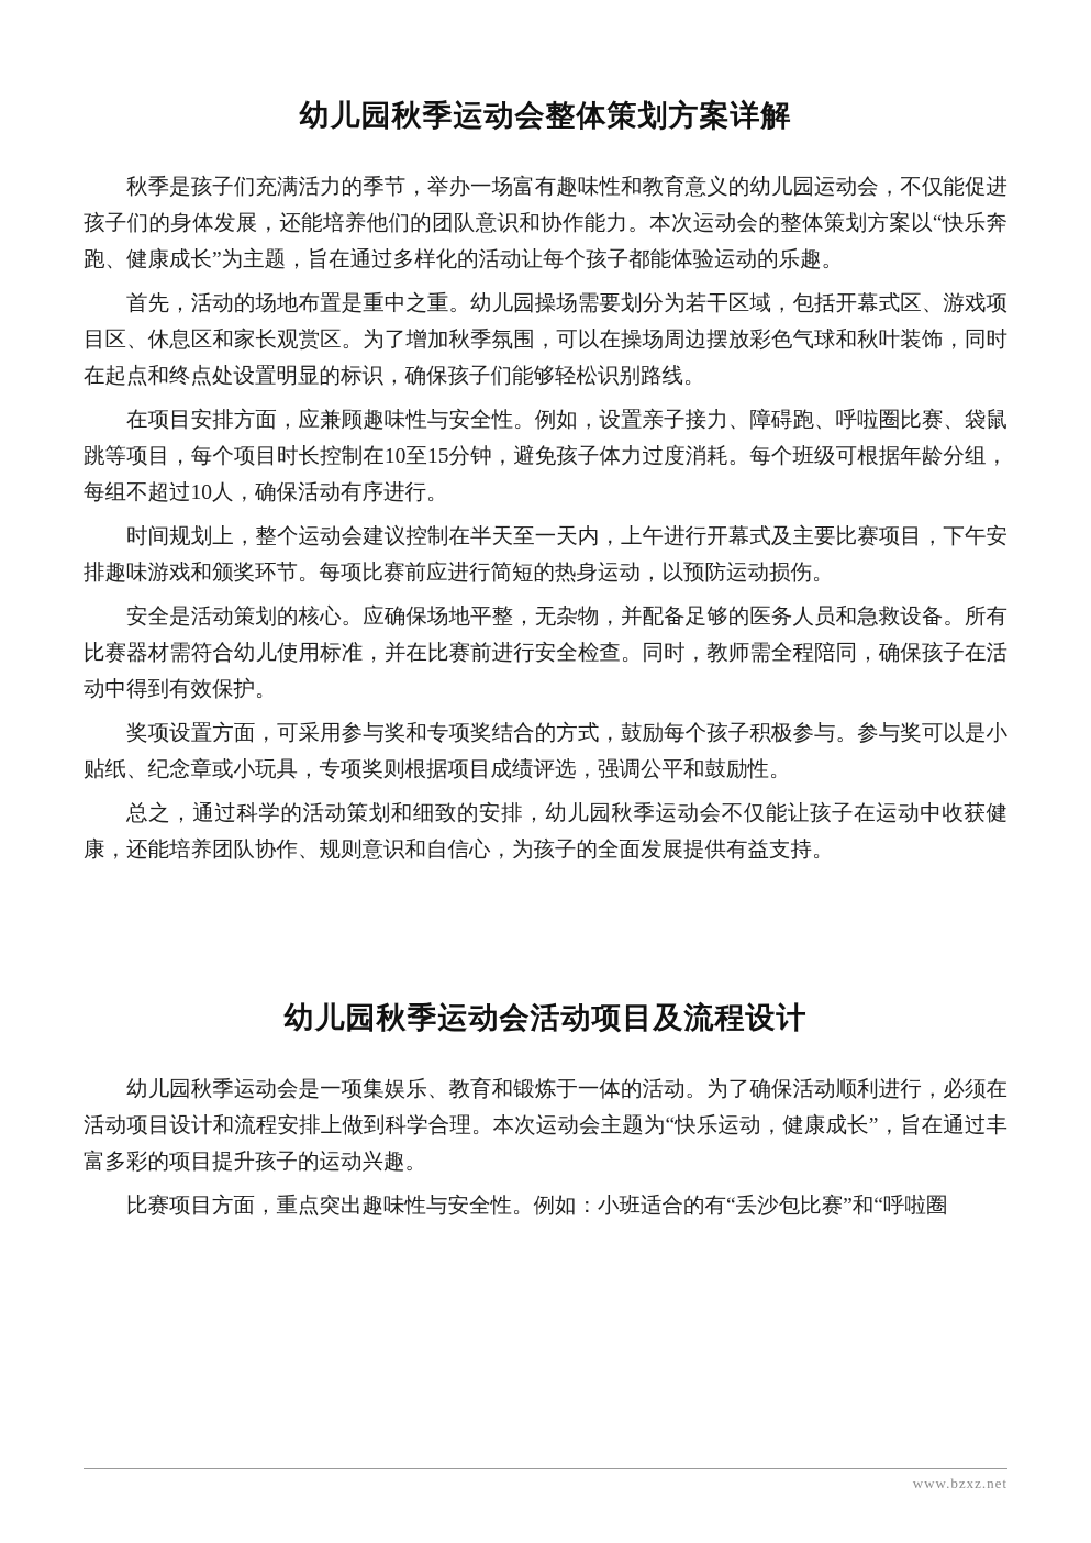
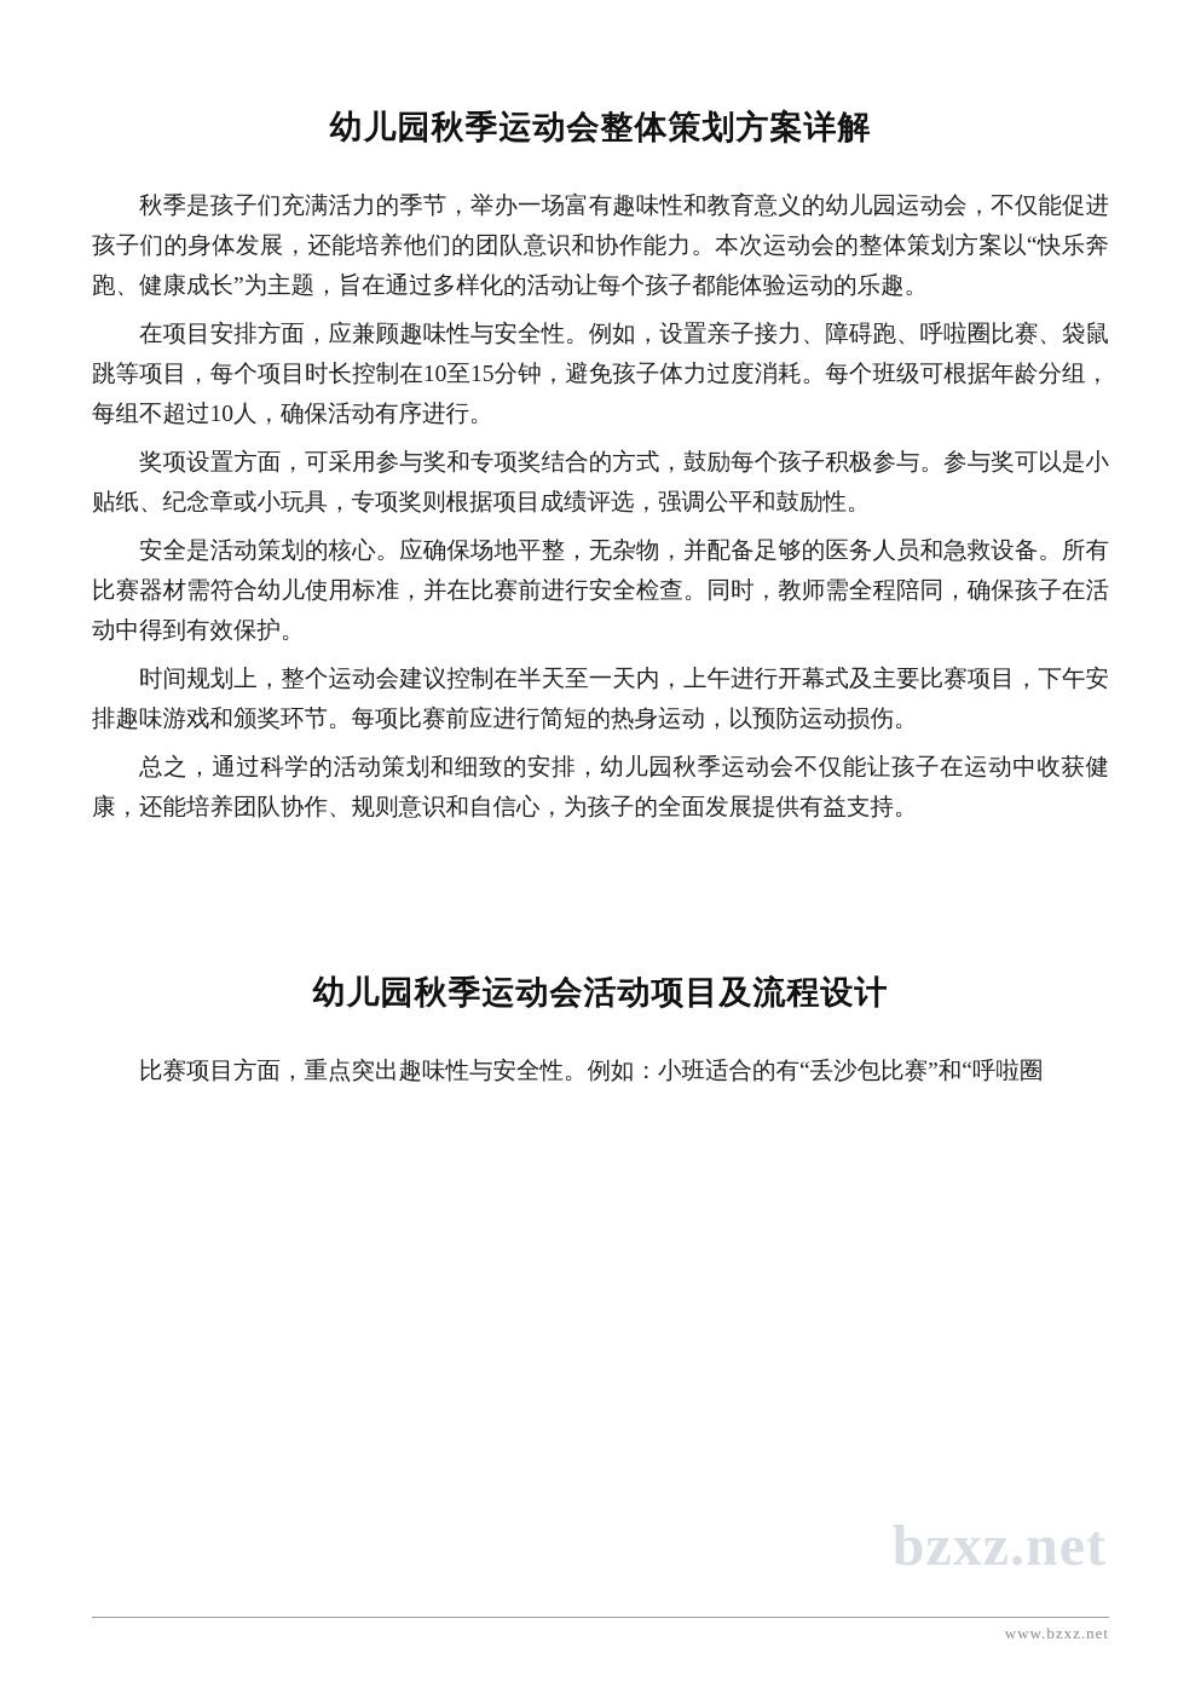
+ bzxz.net
  幼儿园秋季运动会整体策划方案详解
  秋季是孩子们充满活力的季节，举办一场富有趣味性和教育意义的幼儿园运动会，不仅能促进孩子们的身体发展，还能培养他们的团队意识和协作能力。本次运动会的整体策划方案以“快乐奔跑、健康成长”为主题，旨在通过多样化的活动让每个孩子都能体验运动的乐趣。
- 首先，活动的场地布置是重中之重。幼儿园操场需要划分为若干区域，包括开幕式区、游戏项目区、休息区和家长观赏区。为了增加秋季氛围，可以在操场周边摆放彩色气球和秋叶装饰，同时在起点和终点处设置明显的标识，确保孩子们能够轻松识别路线。
  在项目安排方面，应兼顾趣味性与安全性。例如，设置亲子接力、障碍跑、呼啦圈比赛、袋鼠跳等项目，每个项目时长控制在10至15分钟，避免孩子体力过度消耗。每个班级可根据年龄分组，每组不超过10人，确保活动有序进行。
- 时间规划上，整个运动会建议控制在半天至一天内，上午进行开幕式及主要比赛项目，下午安排趣味游戏和颁奖环节。每项比赛前应进行简短的热身运动，以预防运动损伤。
+ 奖项设置方面，可采用参与奖和专项奖结合的方式，鼓励每个孩子积极参与。参与奖可以是小贴纸、纪念章或小玩具，专项奖则根据项目成绩评选，强调公平和鼓励性。
  安全是活动策划的核心。应确保场地平整，无杂物，并配备足够的医务人员和急救设备。所有比赛器材需符合幼儿使用标准，并在比赛前进行安全检查。同时，教师需全程陪同，确保孩子在活动中得到有效保护。
- 奖项设置方面，可采用参与奖和专项奖结合的方式，鼓励每个孩子积极参与。参与奖可以是小贴纸、纪念章或小玩具，专项奖则根据项目成绩评选，强调公平和鼓励性。
+ 时间规划上，整个运动会建议控制在半天至一天内，上午进行开幕式及主要比赛项目，下午安排趣味游戏和颁奖环节。每项比赛前应进行简短的热身运动，以预防运动损伤。
  总之，通过科学的活动策划和细致的安排，幼儿园秋季运动会不仅能让孩子在运动中收获健康，还能培养团队协作、规则意识和自信心，为孩子的全面发展提供有益支持。
  幼儿园秋季运动会活动项目及流程设计
- 幼儿园秋季运动会是一项集娱乐、教育和锻炼于一体的活动。为了确保活动顺利进行，必须在活动项目设计和流程安排上做到科学合理。本次运动会主题为“快乐运动，健康成长”，旨在通过丰富多彩的项目提升孩子的运动兴趣。
  比赛项目方面，重点突出趣味性与安全性。例如：小班适合的有“丢沙包比赛”和“呼啦圈
  www.bzxz.net
